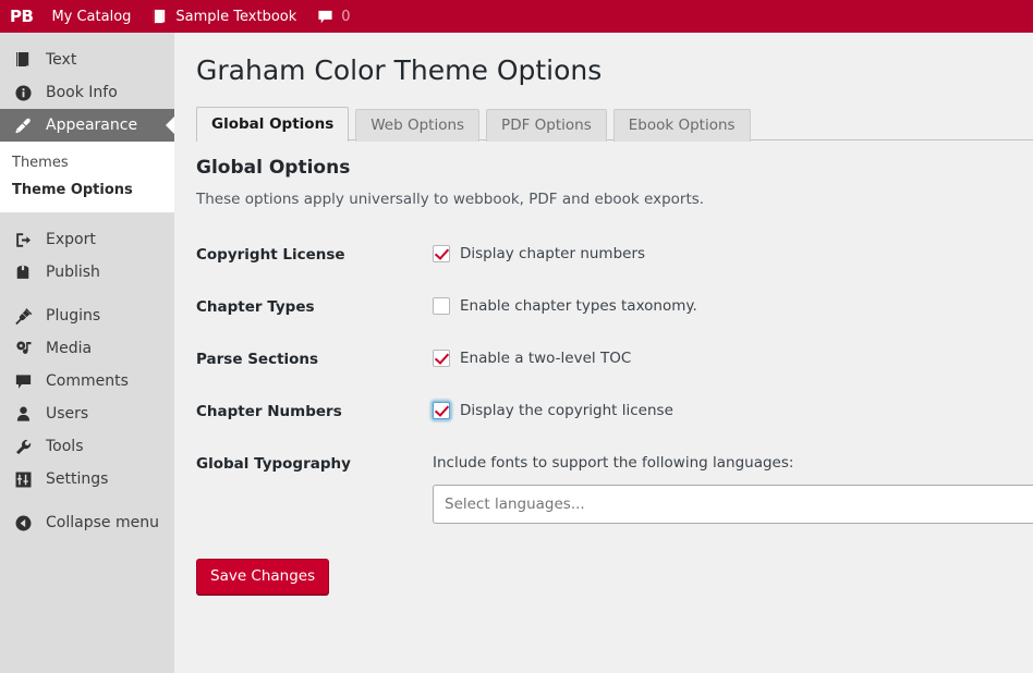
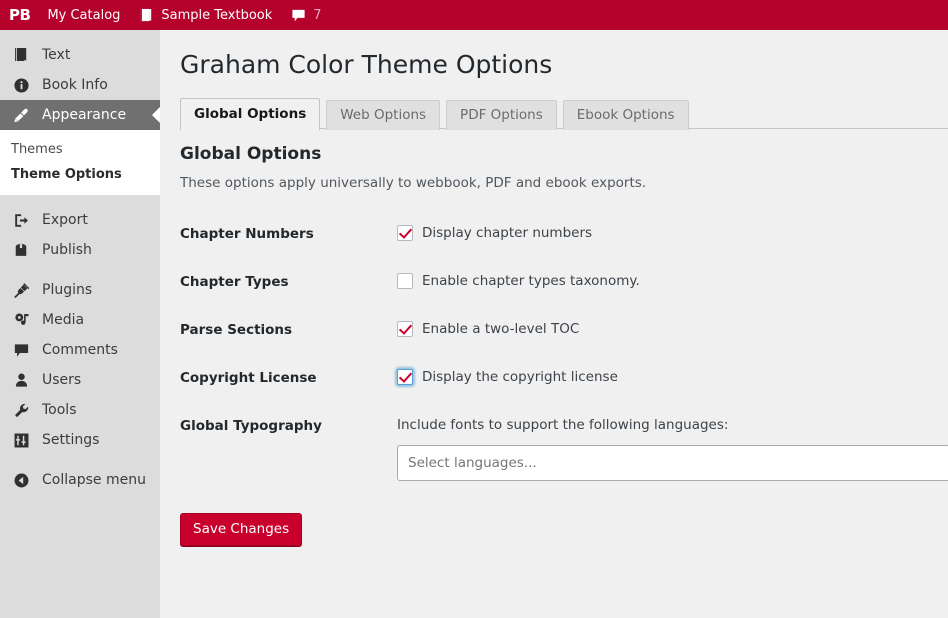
  PB
  My Catalog
  Sample Textbook
- 0
+ 7
  Text
  Book Info
  Appearance
  Themes
  Theme Options
  Export
  Publish
  Plugins
  Media
  Comments
  Users
  Tools
  Settings
  Collapse menu
  Graham Color Theme Options
  Global Options
  Web Options
  PDF Options
  Ebook Options
  Global Options
  These options apply universally to webbook, PDF and ebook exports.
- Copyright License	Display chapter numbers
+ Chapter Numbers	Display chapter numbers
  Chapter Types	Enable chapter types taxonomy.
  Parse Sections	Enable a two-level TOC
- Chapter Numbers	Display the copyright license
+ Copyright License	Display the copyright license
  Global Typography	Include fonts to support the following languages: Select languages...
  Save Changes
